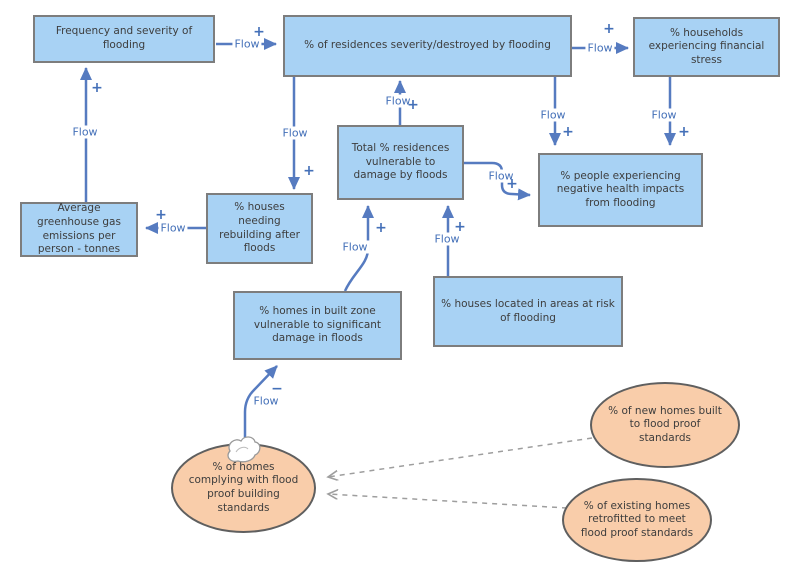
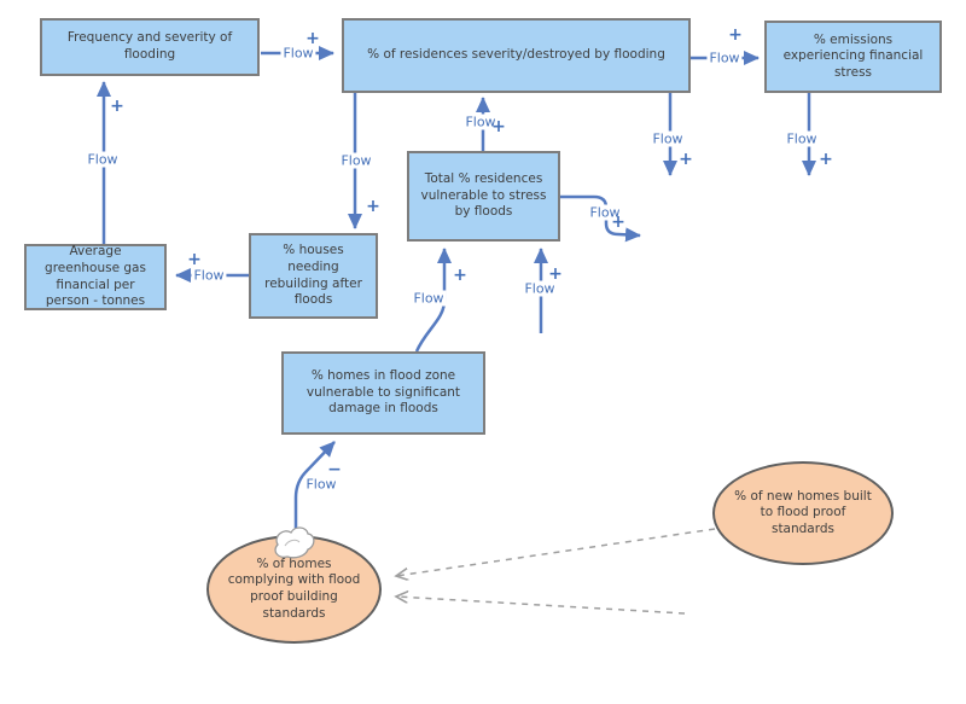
  Frequency and severity of flooding
  % of residences severity/destroyed by flooding
- % households experiencing financial stress
+ % emissions experiencing financial stress
- Average greenhouse gas emissions per person - tonnes
+ Average greenhouse gas financial per person - tonnes
  % houses needing rebuilding after floods
- Total % residences vulnerable to damage by floods
+ Total % residences vulnerable to stress by floods
- % people experiencing negative health impacts from flooding
- % homes in built zone vulnerable to significant damage in floods
+ % homes in flood zone vulnerable to significant damage in floods
- % houses located in areas at risk of flooding
  % of homes complying with flood proof building standards
  % of new homes built to flood proof standards
- % of existing homes retrofitted to meet flood proof standards
  Flow
  +
  Flow
  +
  Flow
  +
  Flow
  +
  Flow
  +
  Flow
  +
  Flow
  +
  Flow
  +
  Flow
  +
  Flow
  +
  Flow
  +
  Flow
  −
